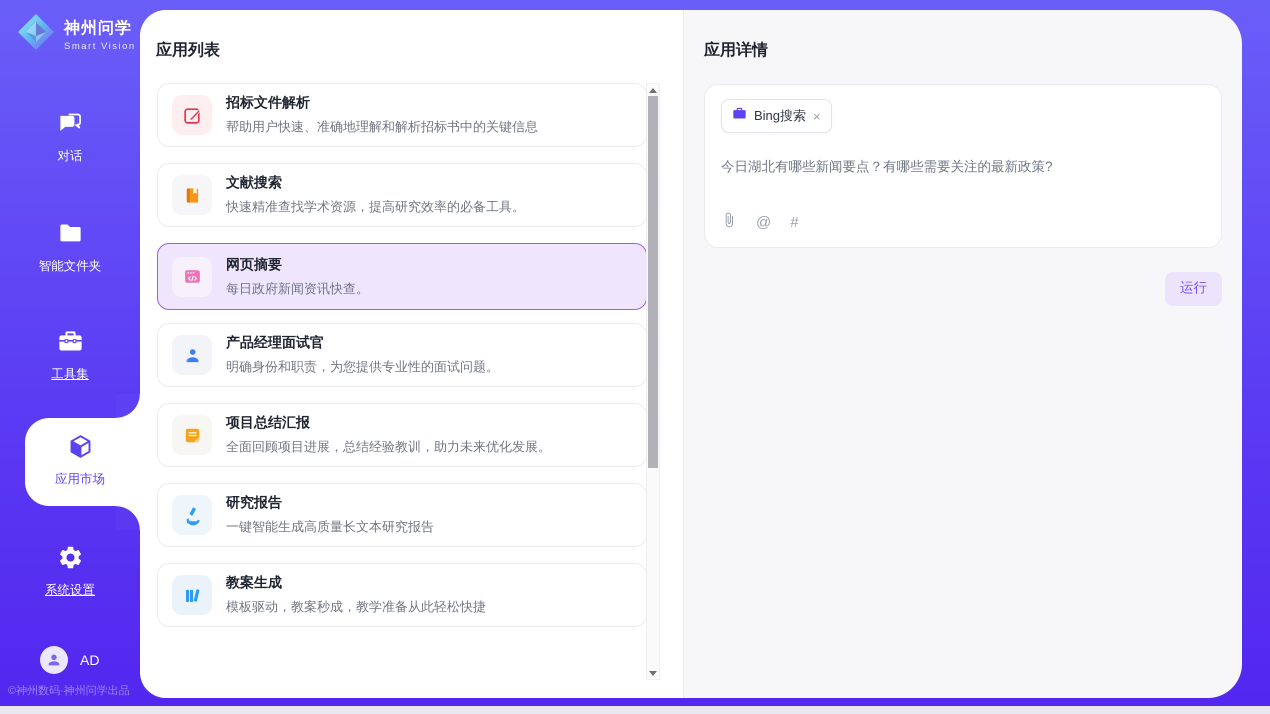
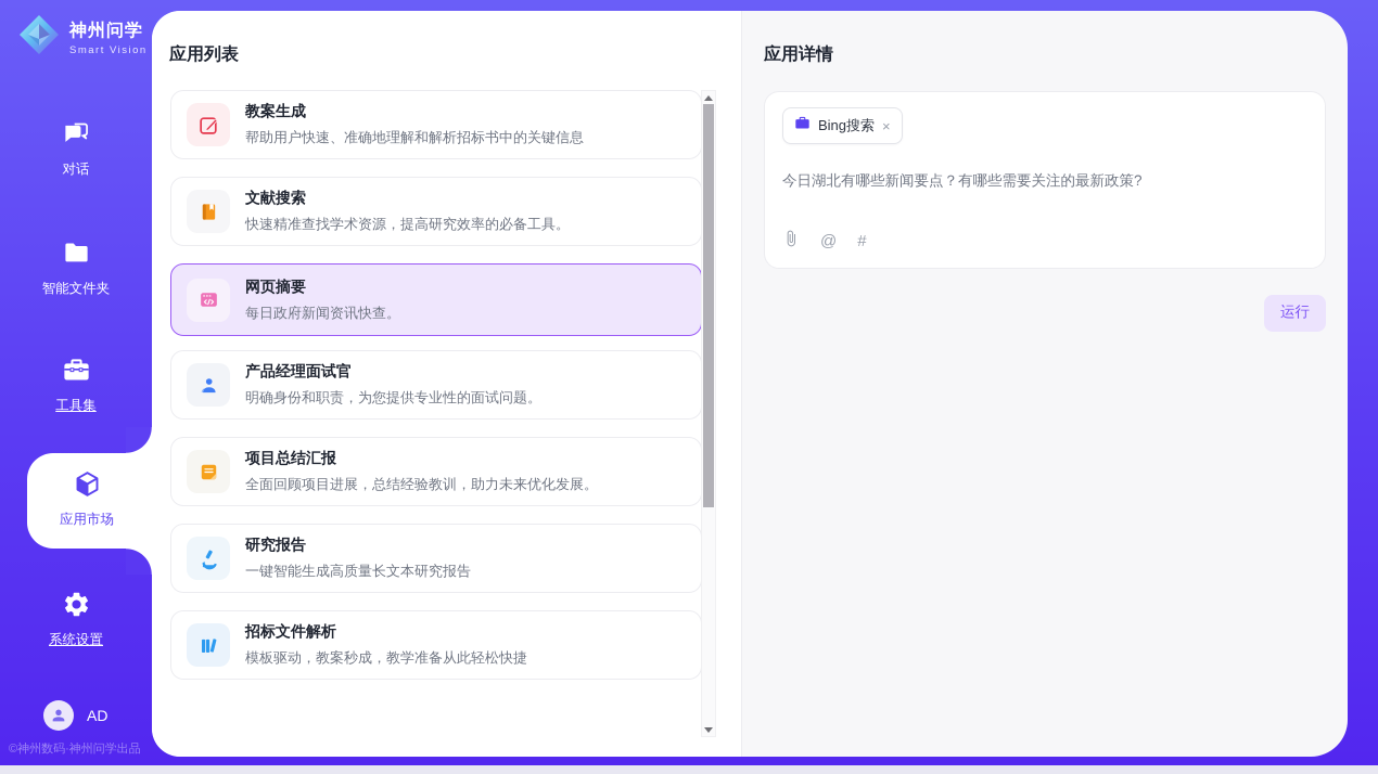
  神州问学
  Smart Vision
  对话
  智能文件夹
  工具集
  应用市场
  系统设置
  AD
  ©神州数码·神州问学出品
  应用列表
- 招标文件解析
+ 教案生成
  帮助用户快速、准确地理解和解析招标书中的关键信息
  文献搜索
  快速精准查找学术资源，提高研究效率的必备工具。
  网页摘要
  每日政府新闻资讯快查。
  产品经理面试官
  明确身份和职责，为您提供专业性的面试问题。
  项目总结汇报
  全面回顾项目进展，总结经验教训，助力未来优化发展。
  研究报告
  一键智能生成高质量长文本研究报告
- 教案生成
+ 招标文件解析
  模板驱动，教案秒成，教学准备从此轻松快捷
  应用详情
  Bing搜索
  ×
  今日湖北有哪些新闻要点？有哪些需要关注的最新政策?
  @
  #
  运行
